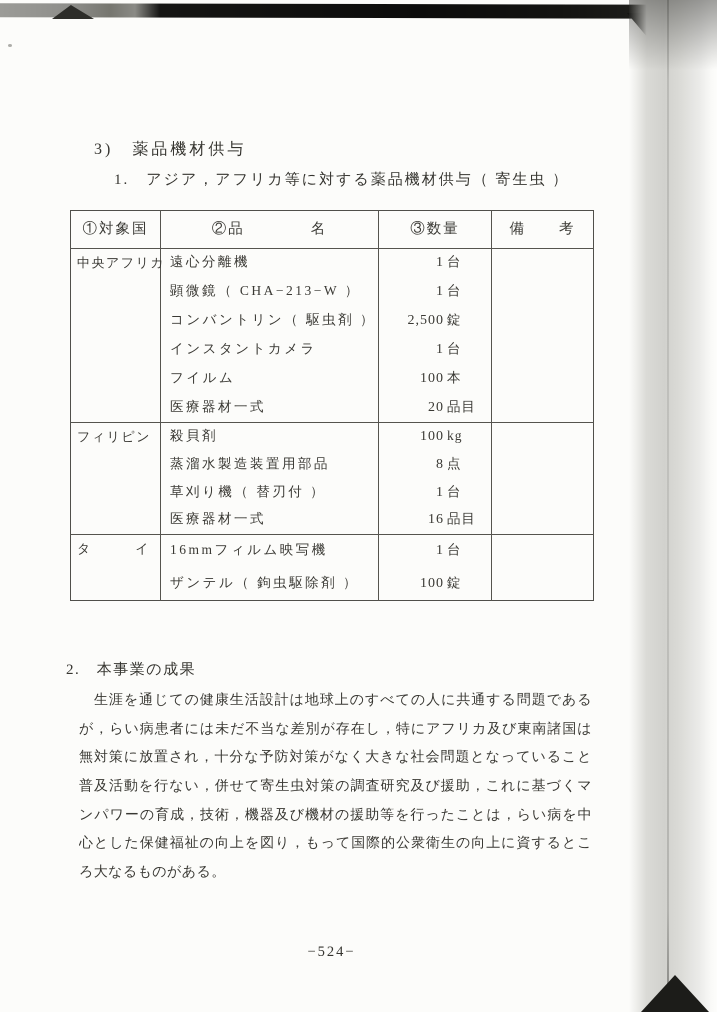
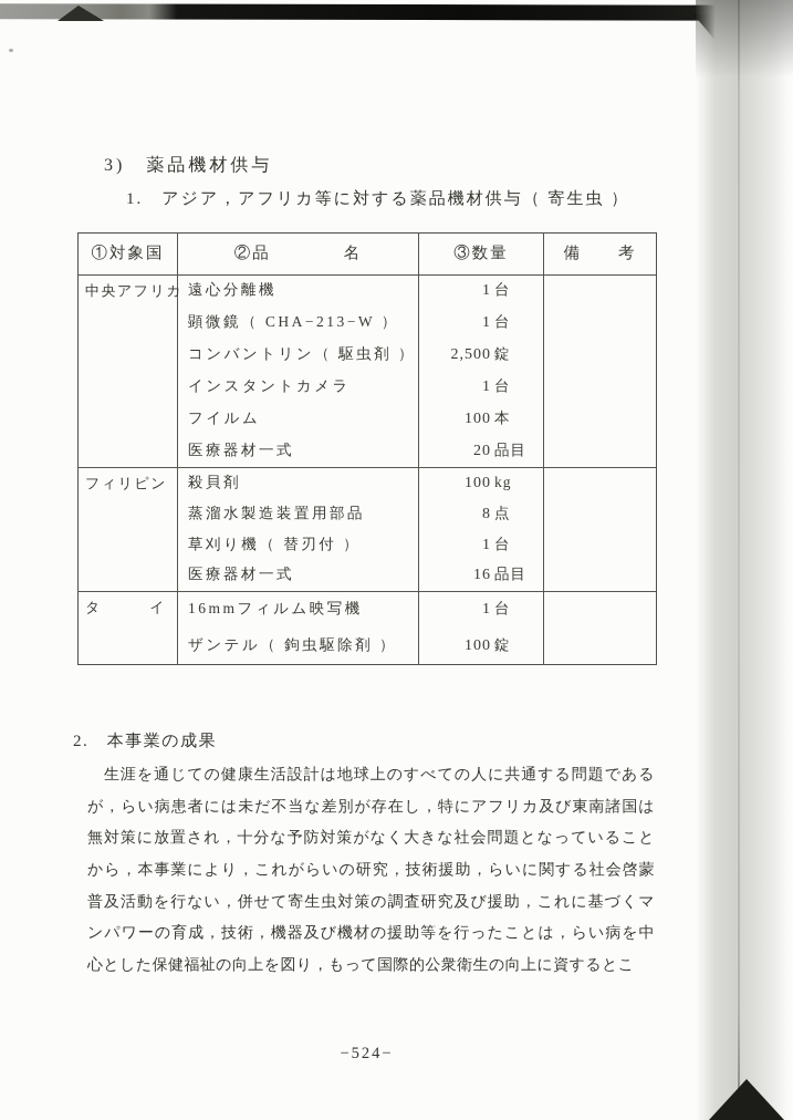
  3) 薬品機材供与
  1. アジア，アフリカ等に対する薬品機材供与（ 寄生虫 ）
  ①対象国	②品 名	③数量	備 考
  中央アフリカ	遠心分離機	1 台
  顕微鏡（ CHA−213−W ）	1 台
  コンバントリン（ 駆虫剤 ）	2,500 錠
  インスタントカメラ	1 台
  フイルム	100 本
  医療器材一式	20 品目
  フィリピン	殺貝剤	100 kg
  蒸溜水製造装置用部品	8 点
  草刈り機（ 替刃付 ）	1 台
  医療器材一式	16 品目
  タ イ	16mmフィルム映写機	1 台
  ザンテル（ 鉤虫駆除剤 ）	100 錠
  2. 本事業の成果
  生涯を通じての健康生活設計は地球上のすべての人に共通する問題である
  が，らい病患者には未だ不当な差別が存在し，特にアフリカ及び東南諸国は
  無対策に放置され，十分な予防対策がなく大きな社会問題となっていること
+ から，本事業により，これがらいの研究，技術援助，らいに関する社会啓蒙
  普及活動を行ない，併せて寄生虫対策の調査研究及び援助，これに基づくマ
  ンパワーの育成，技術，機器及び機材の援助等を行ったことは，らい病を中
  心とした保健福祉の向上を図り，もって国際的公衆衛生の向上に資するとこ
- ろ大なるものがある。
  −524−
